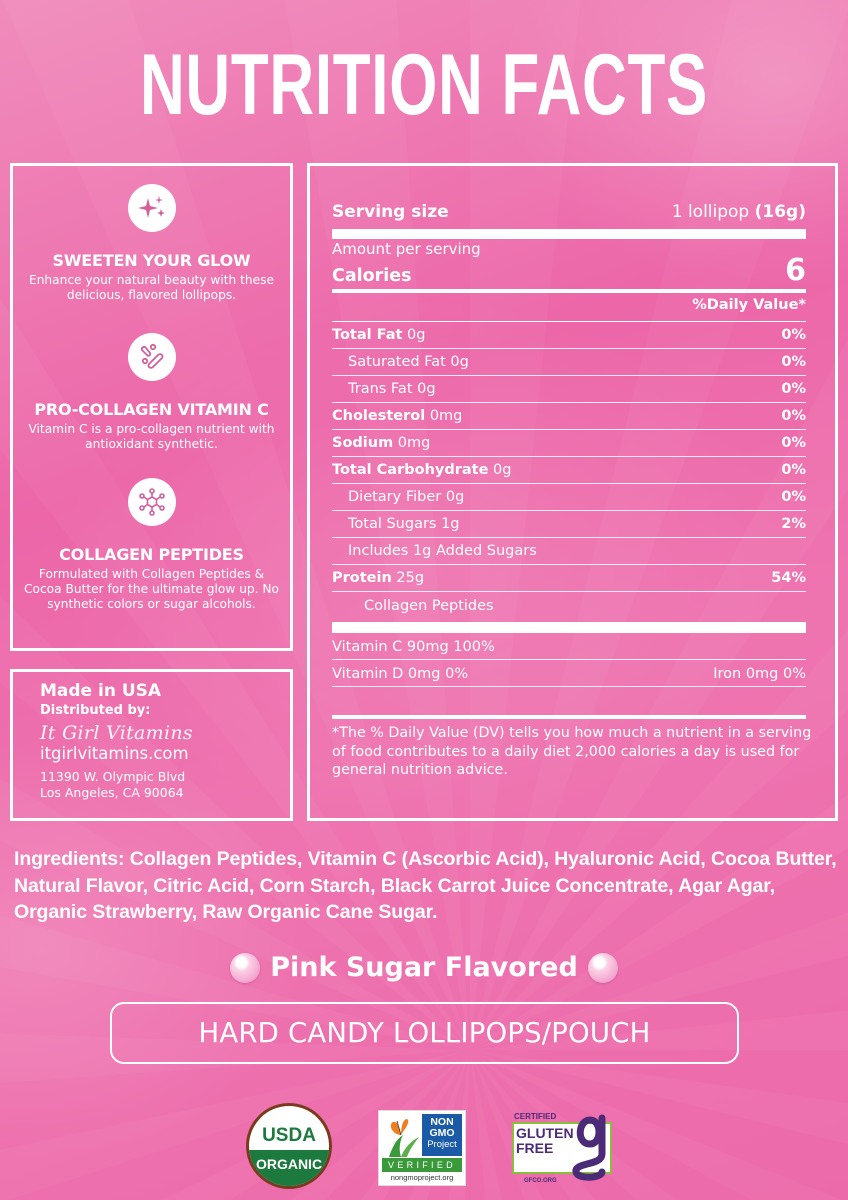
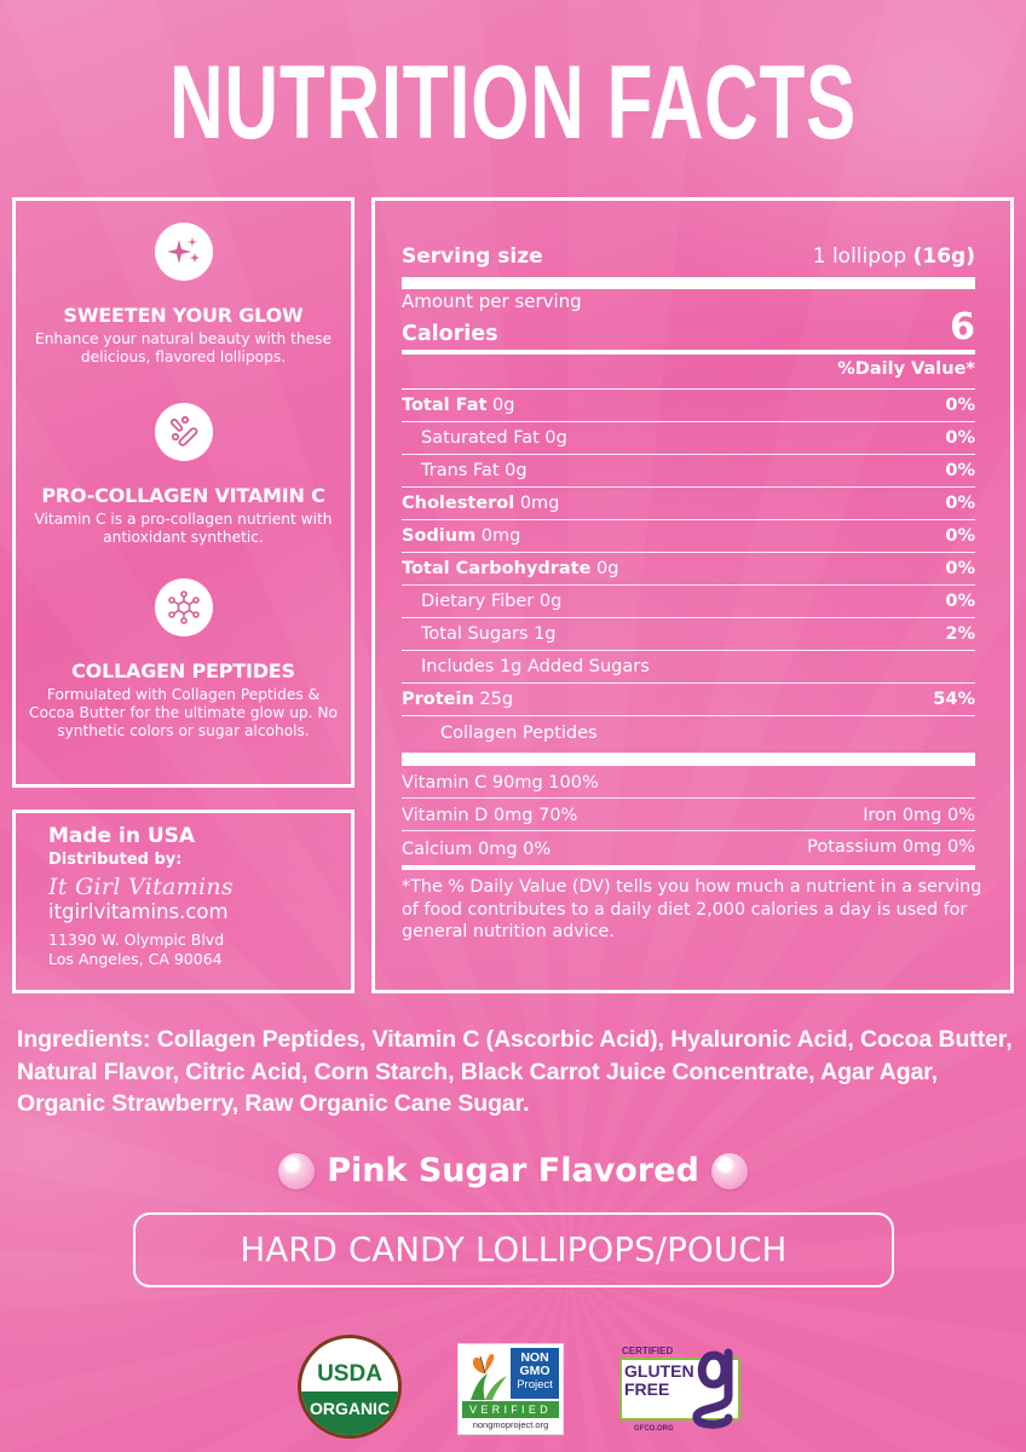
  NUTRITION FACTS
  SWEETEN YOUR GLOW
  Enhance your natural beauty with these delicious, flavored lollipops.
  PRO-COLLAGEN VITAMIN C
  Vitamin C is a pro-collagen nutrient with antioxidant synthetic.
  COLLAGEN PEPTIDES
  Formulated with Collagen Peptides & Cocoa Butter for the ultimate glow up. No synthetic colors or sugar alcohols.
  Made in USA
  Distributed by:
  It Girl Vitamins
  itgirlvitamins.com
  11390 W. Olympic Blvd
  Los Angeles, CA 90064
  Serving size
  1 lollipop (16g)
  Amount per serving
  Calories
  6
  %Daily Value*
  Total Fat 0g
  0%
  Saturated Fat 0g
  0%
  Trans Fat 0g
  0%
  Cholesterol 0mg
  0%
  Sodium 0mg
  0%
  Total Carbohydrate 0g
  0%
  Dietary Fiber 0g
  0%
  Total Sugars 1g
  2%
  Includes 1g Added Sugars
  Protein 25g
  54%
  Collagen Peptides
  Vitamin C 90mg 100%
- Vitamin D 0mg 0%
+ Vitamin D 0mg 70%
  Iron 0mg 0%
+ Calcium 0mg 0%
+ Potassium 0mg 0%
  *The % Daily Value (DV) tells you how much a nutrient in a serving of food contributes to a daily diet 2,000 calories a day is used for general nutrition advice.
  Ingredients: Collagen Peptides, Vitamin C (Ascorbic Acid), Hyaluronic Acid, Cocoa Butter, Natural Flavor, Citric Acid, Corn Starch, Black Carrot Juice Concentrate, Agar Agar, Organic Strawberry, Raw Organic Cane Sugar.
  Pink Sugar Flavored
  HARD CANDY LOLLIPOPS/POUCH
  USDA
  ORGANIC
  NON
  GMO
  Project
  VERIFIED
  nongmoproject.org
  CERTIFIED
  GLUTEN
  FREE
